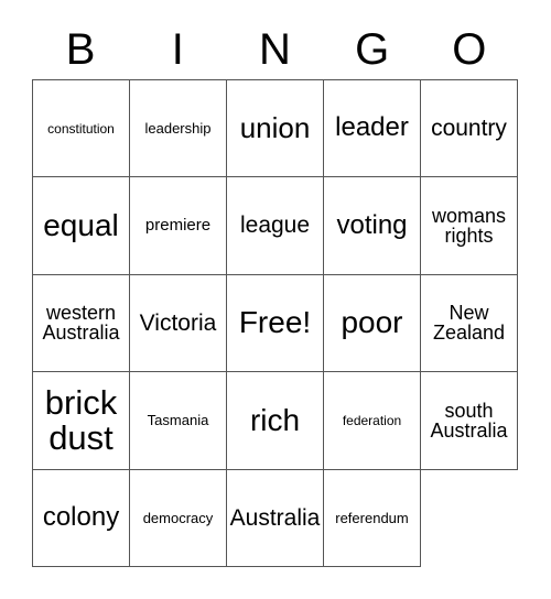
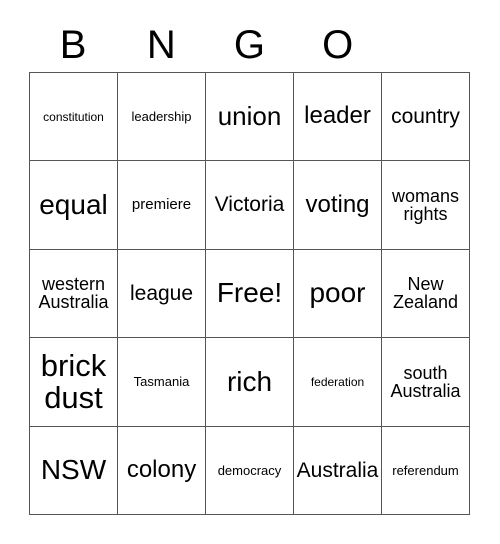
  B
- I
  N
  G
  O
  constitution
  leadership
  union
  leader
  country
  equal
  premiere
- league
+ Victoria
  voting
  womans rights
  western Australia
- Victoria
+ league
  Free!
  poor
  New Zealand
  brick dust
  Tasmania
  rich
  federation
  south Australia
+ NSW
  colony
  democracy
  Australia
  referendum
